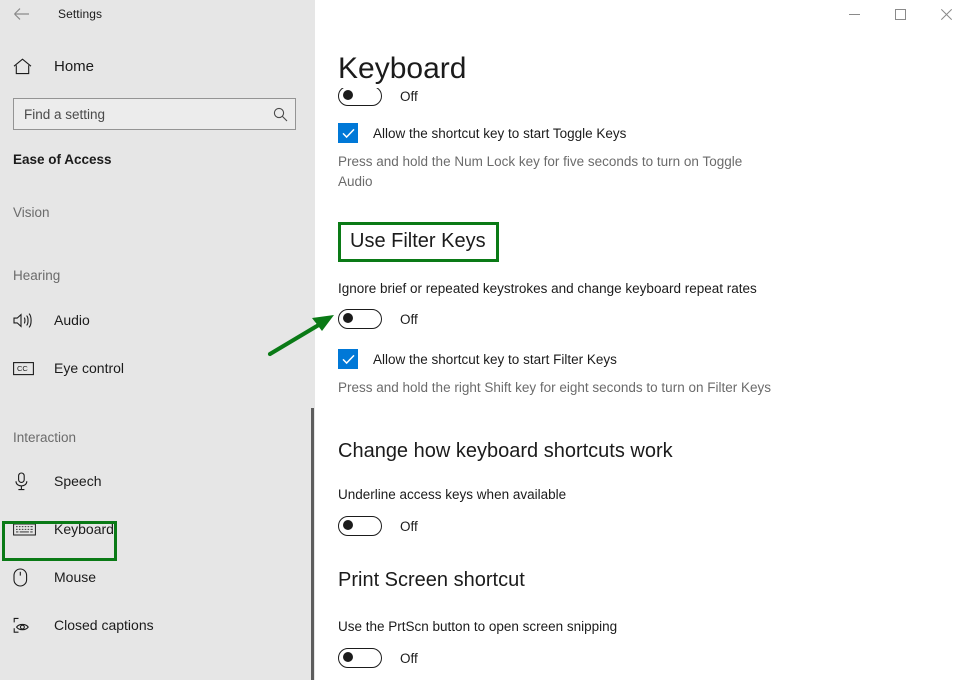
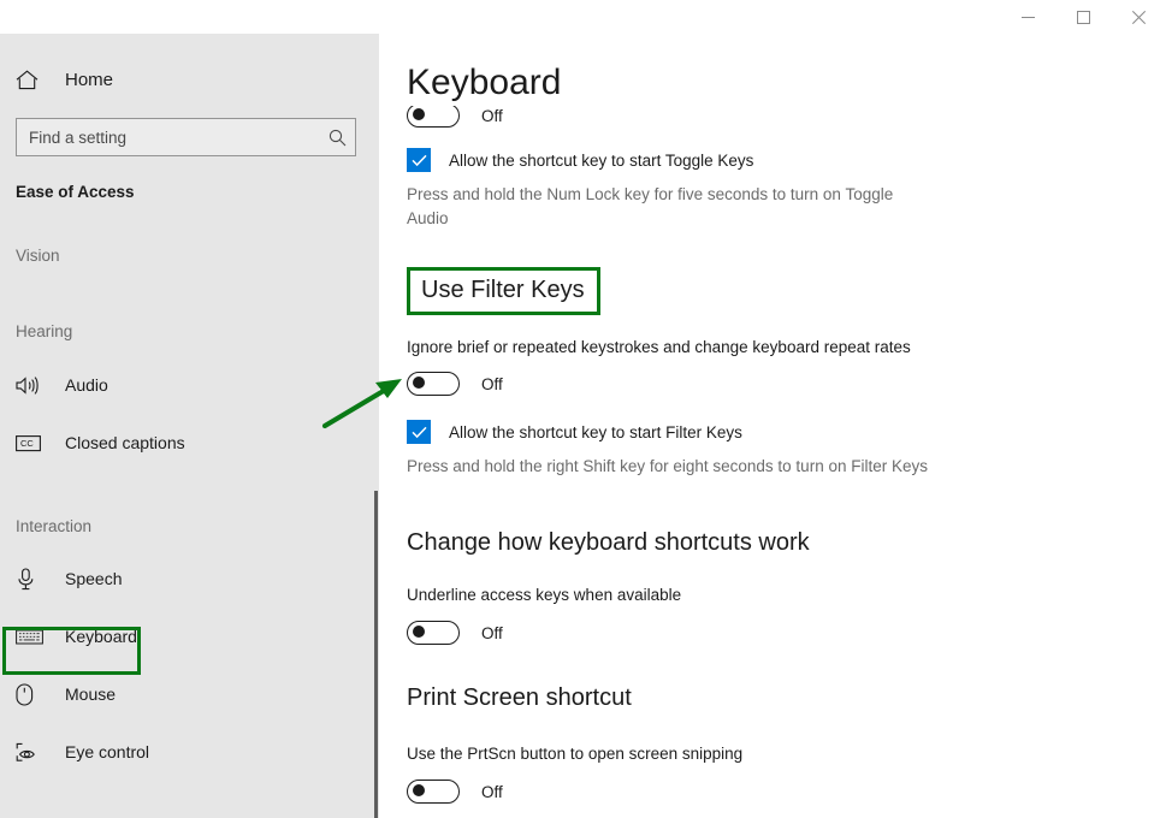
- Settings
  Home
  Find a setting
  Ease of Access
  Vision
  Hearing
  Audio
  CC
- Eye control
+ Closed captions
  Interaction
  Speech
  Keyboard
  Mouse
- Closed captions
+ Eye control
  Off
  Keyboard
  Allow the shortcut key to start Toggle Keys
  Press and hold the Num Lock key for five seconds to turn on Toggle Audio
  Use Filter Keys
  Ignore brief or repeated keystrokes and change keyboard repeat rates
  Off
  Allow the shortcut key to start Filter Keys
  Press and hold the right Shift key for eight seconds to turn on Filter Keys
  Change how keyboard shortcuts work
  Underline access keys when available
  Off
  Print Screen shortcut
  Use the PrtScn button to open screen snipping
  Off
